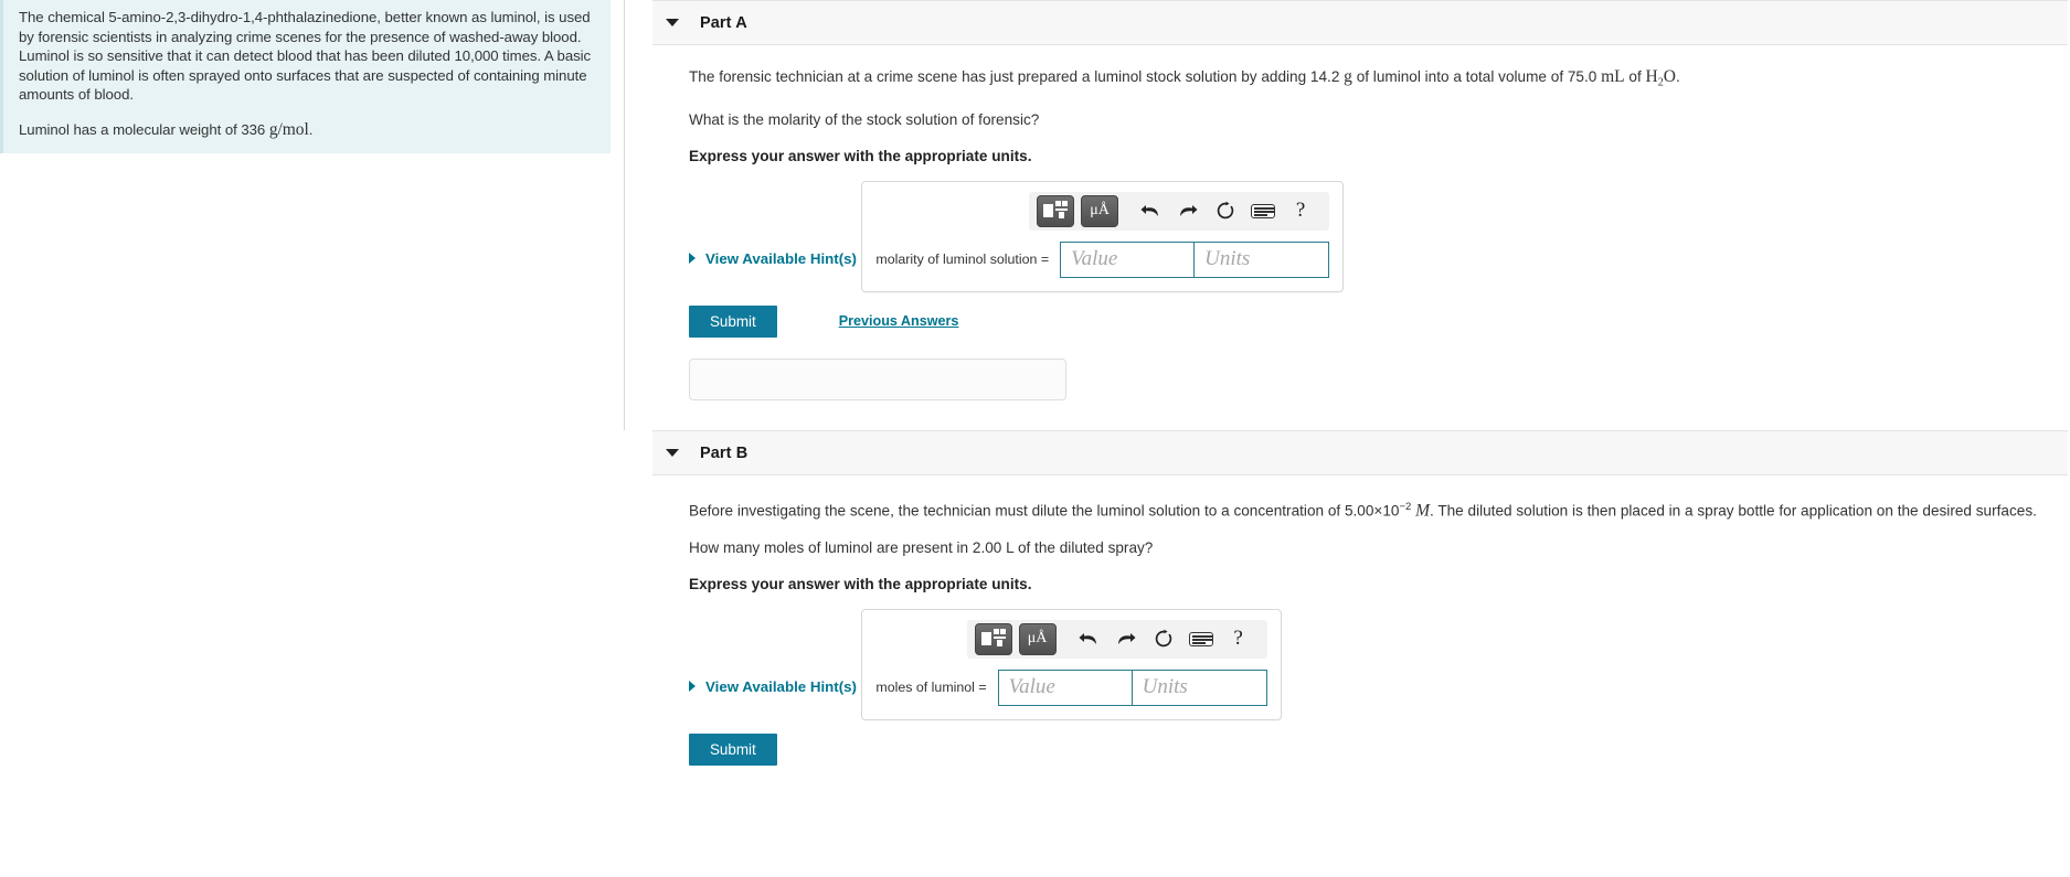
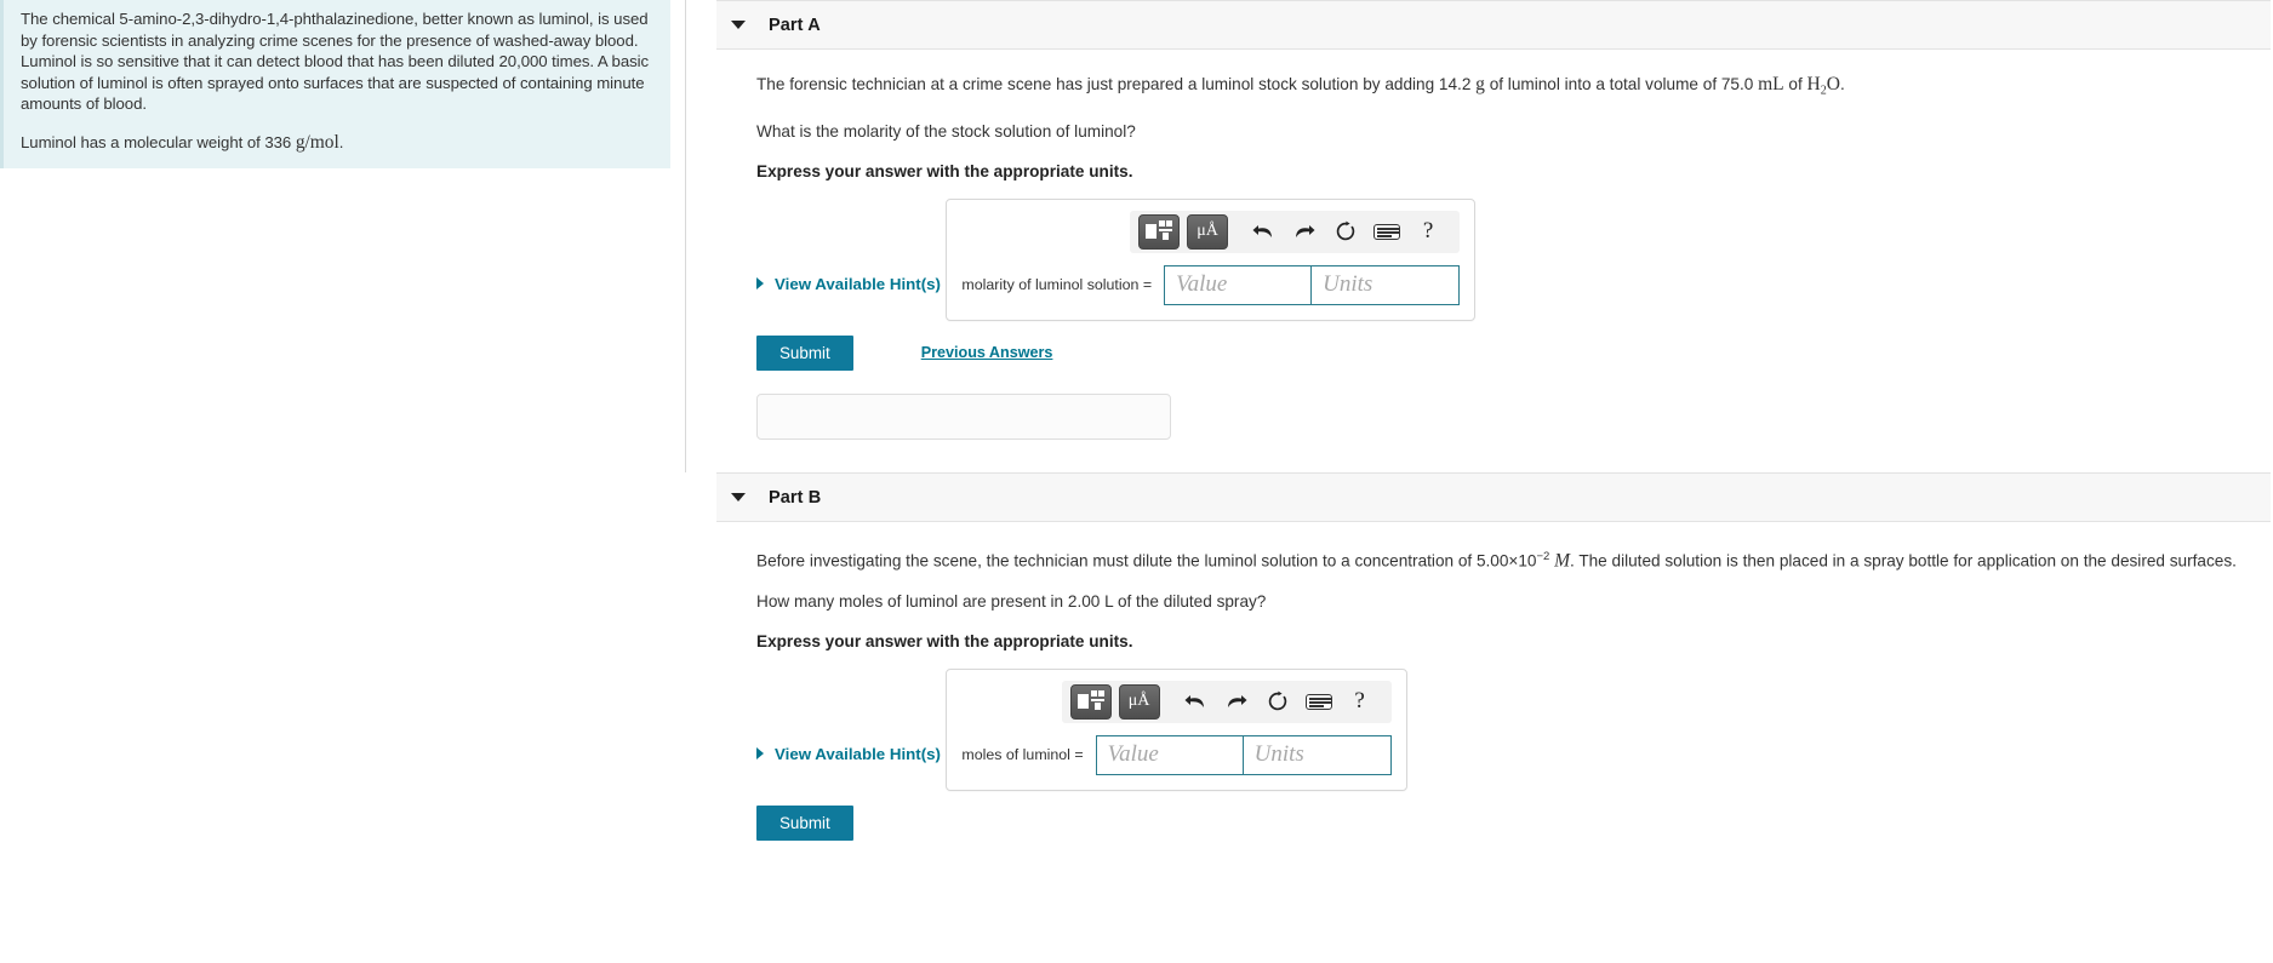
- The chemical 5-amino-2,3-dihydro-1,4-phthalazinedione, better known as luminol, is used by forensic scientists in analyzing crime scenes for the presence of washed-away blood. Luminol is so sensitive that it can detect blood that has been diluted 10,000 times. A basic solution of luminol is often sprayed onto surfaces that are suspected of containing minute amounts of blood.
+ The chemical 5-amino-2,3-dihydro-1,4-phthalazinedione, better known as luminol, is used by forensic scientists in analyzing crime scenes for the presence of washed-away blood. Luminol is so sensitive that it can detect blood that has been diluted 20,000 times. A basic solution of luminol is often sprayed onto surfaces that are suspected of containing minute amounts of blood.
  Luminol has a molecular weight of 336 g/mol.
  Part A
  The forensic technician at a crime scene has just prepared a luminol stock solution by adding 14.2 g of luminol into a total volume of 75.0 mL of H2O.
- What is the molarity of the stock solution of forensic?
+ What is the molarity of the stock solution of luminol?
  Express your answer with the appropriate units.
  View Available Hint(s)
  μÅ
  ?
  molarity of luminol solution =
  Value
  Units
  Submit
  Previous Answers
  Part B
  Before investigating the scene, the technician must dilute the luminol solution to a concentration of 5.00×10−2 M. The diluted solution is then placed in a spray bottle for application on the desired surfaces.
  How many moles of luminol are present in 2.00 L of the diluted spray?
  Express your answer with the appropriate units.
  View Available Hint(s)
  μÅ
  ?
  moles of luminol =
  Value
  Units
  Submit
